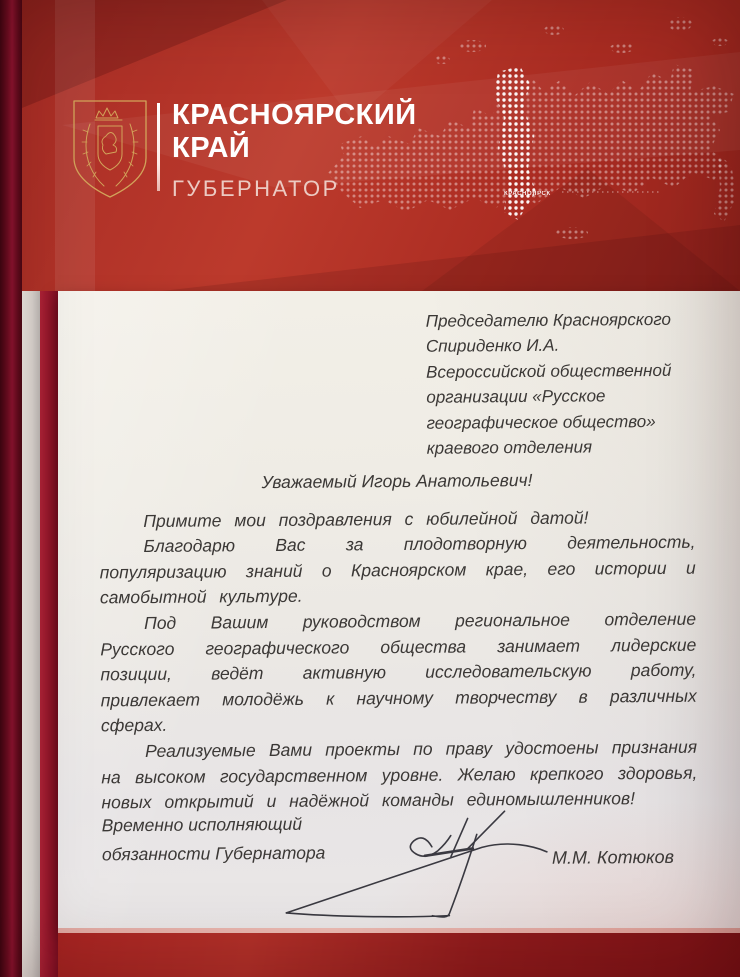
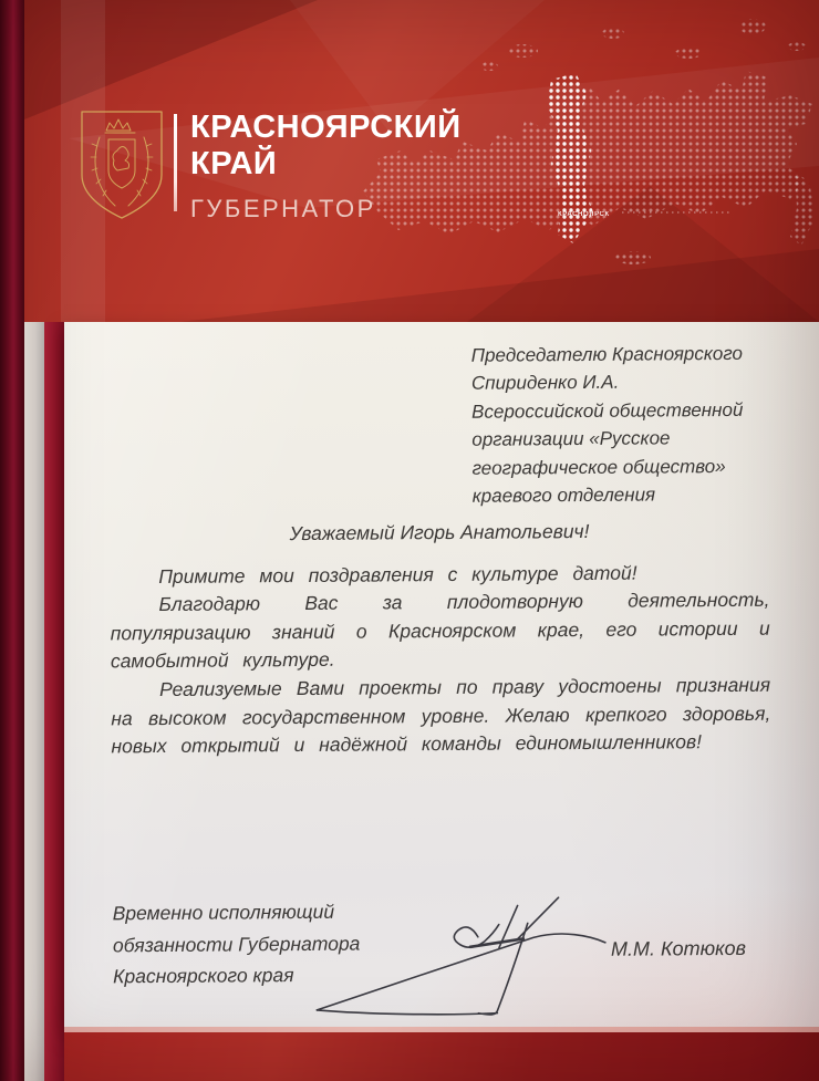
  КРАСНОЯРСКИЙ
  КРАЙ
  ГУБЕРНАТОР
  Председателю Красноярского
  Спириденко И.А.
  Всероссийской общественной
  организации «Русское
  географическое общество»
  краевого отделения
  Уважаемый Игорь Анатольевич!
- Примите мои поздравления с юбилейной датой!
+ Примите мои поздравления с культуре датой!
  Благодарю Вас за плодотворную деятельность, популяризацию знаний о Красноярском крае, его истории и самобытной культуре.
- Под Вашим руководством региональное отделение Русского географического общества занимает лидерские позиции, ведёт активную исследовательскую работу, привлекает молодёжь к научному творчеству в различных сферах.
  Реализуемые Вами проекты по праву удостоены признания на высоком государственном уровне. Желаю крепкого здоровья, новых открытий и надёжной команды единомышленников!
  Временно исполняющий
  обязанности Губернатора
+ Красноярского края
  М.М. Котюков
